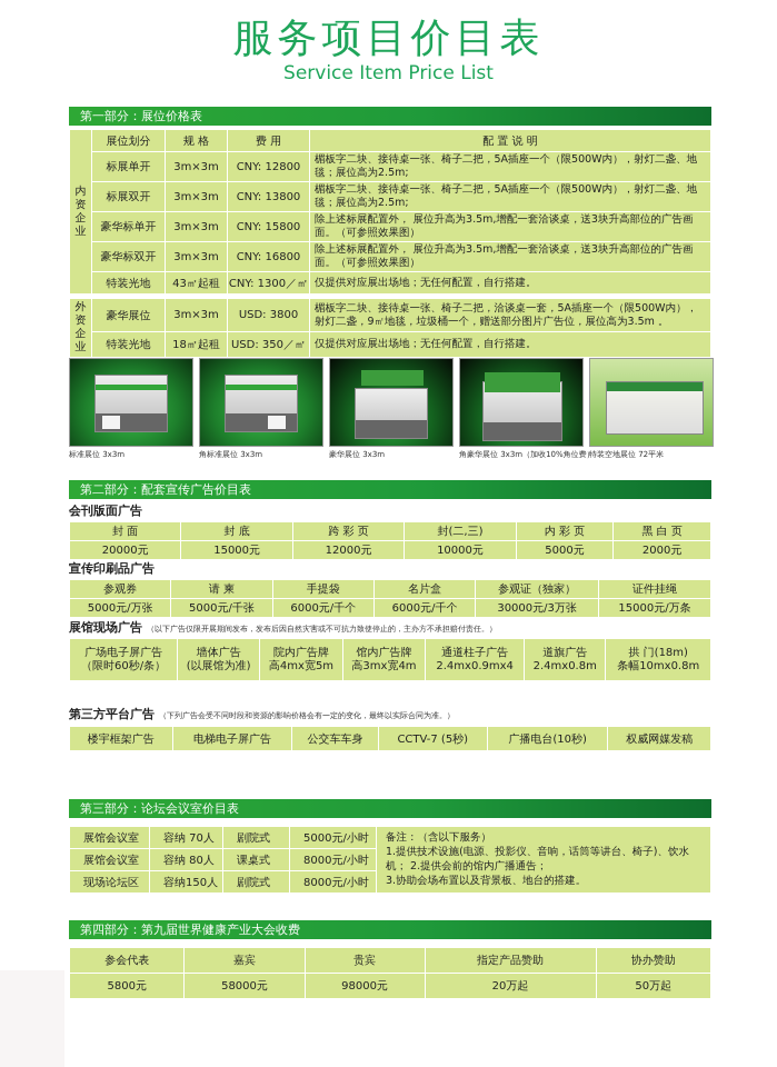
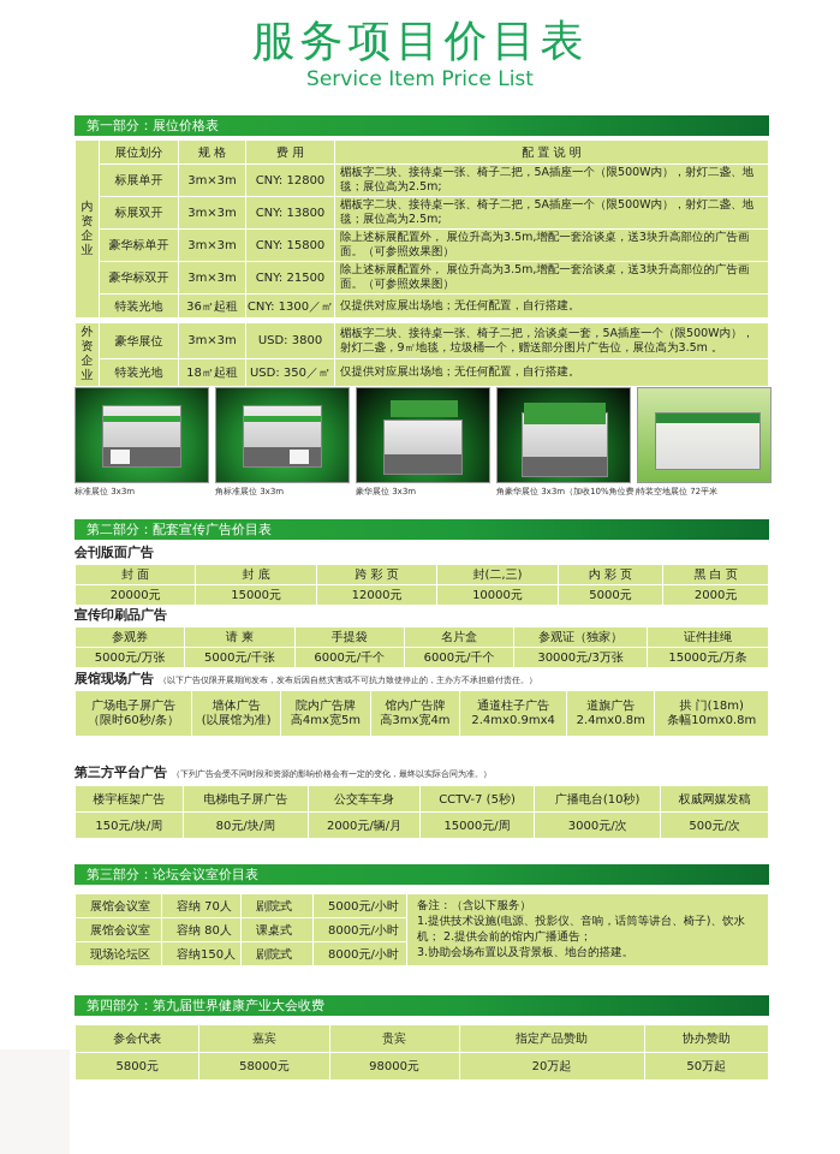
  服务项目价目表
  Service Item Price List
  第一部分：展位价格表
  内资企业	展位划分	规 格	费 用	配 置 说 明
  标展单开	3m×3m	CNY: 12800	楣板字二块、接待桌一张、椅子二把，5A插座一个（限500W内），射灯二盏、地毯；展位高为2.5m;
  标展双开	3m×3m	CNY: 13800	楣板字二块、接待桌一张、椅子二把，5A插座一个（限500W内），射灯二盏、地毯；展位高为2.5m;
  豪华标单开	3m×3m	CNY: 15800	除上述标展配置外， 展位升高为3.5m,增配一套洽谈桌，送3块升高部位的广告画面。（可参照效果图）
- 豪华标双开	3m×3m	CNY: 16800	除上述标展配置外， 展位升高为3.5m,增配一套洽谈桌，送3块升高部位的广告画面。（可参照效果图）
+ 豪华标双开	3m×3m	CNY: 21500	除上述标展配置外， 展位升高为3.5m,增配一套洽谈桌，送3块升高部位的广告画面。（可参照效果图）
- 特装光地	43㎡起租	CNY: 1300／㎡	仅提供对应展出场地；无任何配置，自行搭建。
+ 特装光地	36㎡起租	CNY: 1300／㎡	仅提供对应展出场地；无任何配置，自行搭建。
  外资企业	豪华展位	3m×3m	USD: 3800	楣板字二块、接待桌一张、椅子二把，洽谈桌一套，5A插座一个（限500W内），射灯二盏，9㎡地毯，垃圾桶一个，赠送部分图片广告位，展位高为3.5m 。
  特装光地	18㎡起租	USD: 350／㎡	仅提供对应展出场地；无任何配置，自行搭建。
  标准展位 3x3m
  角标准展位 3x3m
  豪华展位 3x3m
  角豪华展位 3x3m（加收10%角位费
  特装空地展位 72平米
  第二部分：配套宣传广告价目表
  会刊版面广告
  封 面	封 底	跨 彩 页	封(二,三)	内 彩 页	黑 白 页
  20000元	15000元	12000元	10000元	5000元	2000元
  宣传印刷品广告
  参观券	请 柬	手提袋	名片盒	参观证（独家）	证件挂绳
  5000元/万张	5000元/千张	6000元/千个	6000元/千个	30000元/3万张	15000元/万条
  展馆现场广告 （以下广告仅限开展期间发布，发布后因自然灾害或不可抗力致使停止的，主办方不承担赔付责任。）
  广场电子屏广告（限时60秒/条）	墙体广告(以展馆为准)	院内广告牌高4mx宽5m	馆内广告牌高3mx宽4m	通道柱子广告2.4mx0.9mx4	道旗广告2.4mx0.8m	拱 门(18m)条幅10mx0.8m
  第三方平台广告 （下列广告会受不同时段和资源的影响价格会有一定的变化，最终以实际合同为准。）
  楼宇框架广告	电梯电子屏广告	公交车车身	CCTV-7 (5秒)	广播电台(10秒)	权威网媒发稿
+ 150元/块/周	80元/块/周	2000元/辆/月	15000元/周	3000元/次	500元/次
  第三部分：论坛会议室价目表
  展馆会议室	容纳 70人	剧院式	5000元/小时	备注：（含以下服务） 1.提供技术设施(电源、投影仪、音响，话筒等讲台、椅子)、饮水机； 2.提供会前的馆内广播通告； 3.协助会场布置以及背景板、地台的搭建。
  展馆会议室	容纳 80人	课桌式	8000元/小时
  现场论坛区	容纳150人	剧院式	8000元/小时
  第四部分：第九届世界健康产业大会收费
  参会代表	嘉宾	贵宾	指定产品赞助	协办赞助
  5800元	58000元	98000元	20万起	50万起
